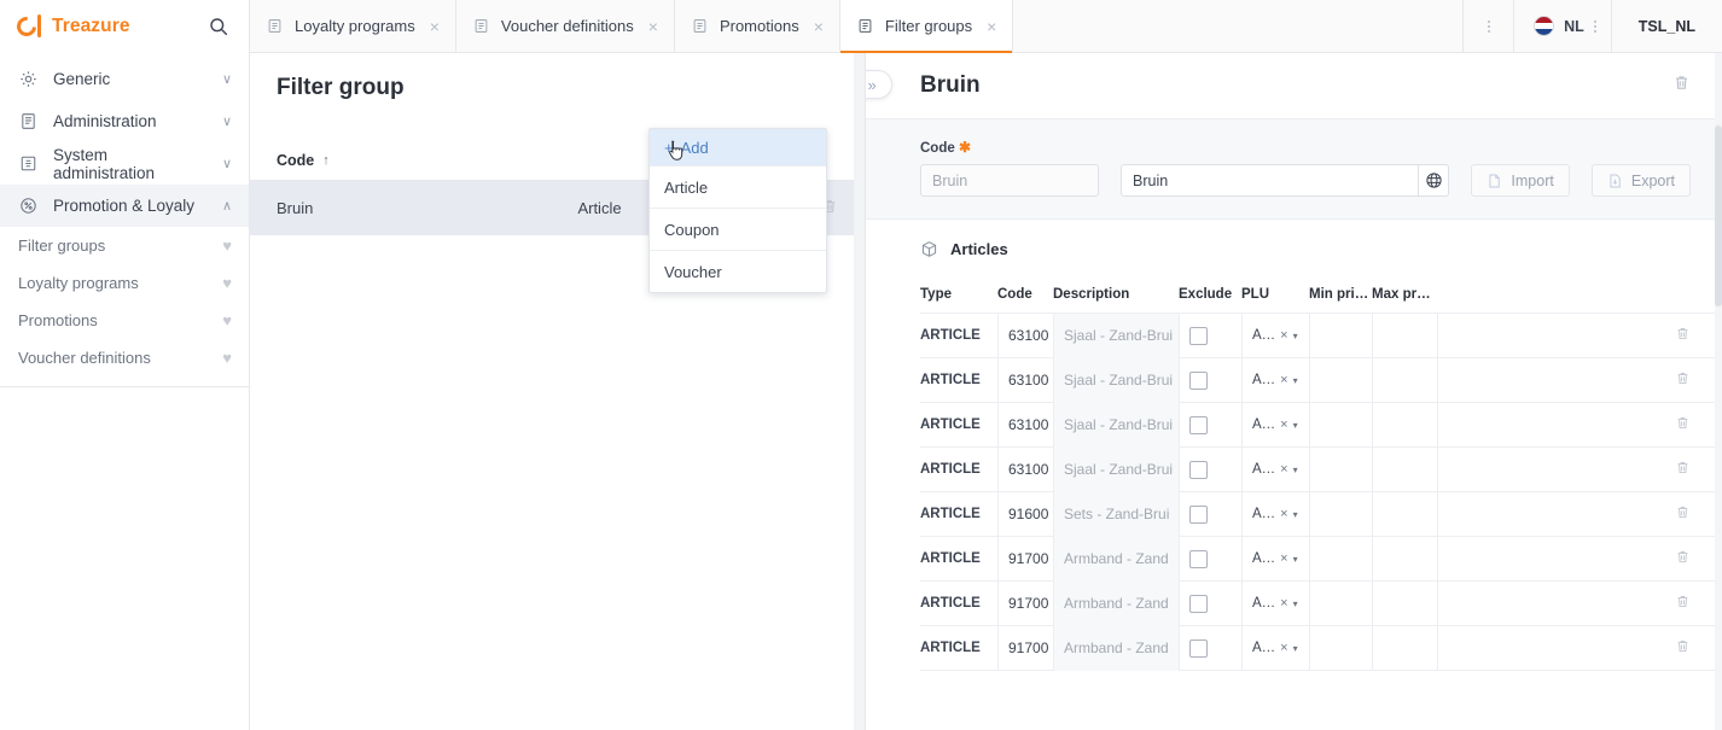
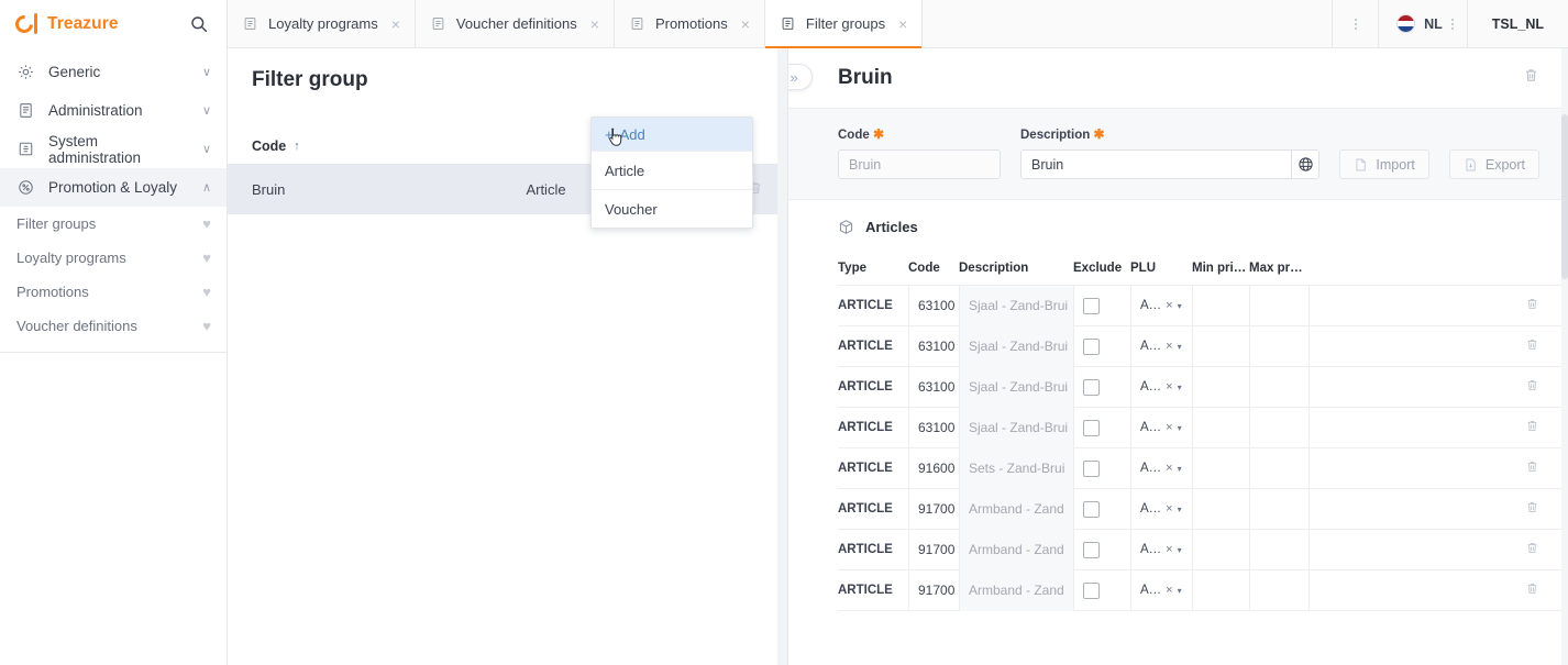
  Treazure
  Generic
  ∨
  Administration
  ∨
  System administration
  ∨
  Promotion & Loyaly
  ∧
  Filter groups
  ♥
  Loyalty programs
  ♥
  Promotions
  ♥
  Voucher definitions
  ♥
  Loyalty programs
  ×
  Voucher definitions
  ×
  Promotions
  ×
  Filter groups
  ×
  NL
  TSL_NL
  Filter group
  Code
  ↑
  Bruin
  Article
  +
  Add
  Article
- Coupon
  Voucher
  »
  Bruin
  Code ✱
  Bruin
+ Description ✱
  Bruin
  Import
  Export
  Articles
  Type
  Code
  Description
  Exclude
  PLU
  Min pri…
  Max pr…
  ARTICLE
  63100
  Sjaal - Zand-Brui
  A…
  ×
  ▾
  ARTICLE
  63100
  Sjaal - Zand-Brui
  A…
  ×
  ▾
  ARTICLE
  63100
  Sjaal - Zand-Brui
  A…
  ×
  ▾
  ARTICLE
  63100
  Sjaal - Zand-Brui
  A…
  ×
  ▾
  ARTICLE
  91600
  Sets - Zand-Brui
  A…
  ×
  ▾
  ARTICLE
  91700
  Armband - Zand
  A…
  ×
  ▾
  ARTICLE
  91700
  Armband - Zand
  A…
  ×
  ▾
  ARTICLE
  91700
  Armband - Zand
  A…
  ×
  ▾
